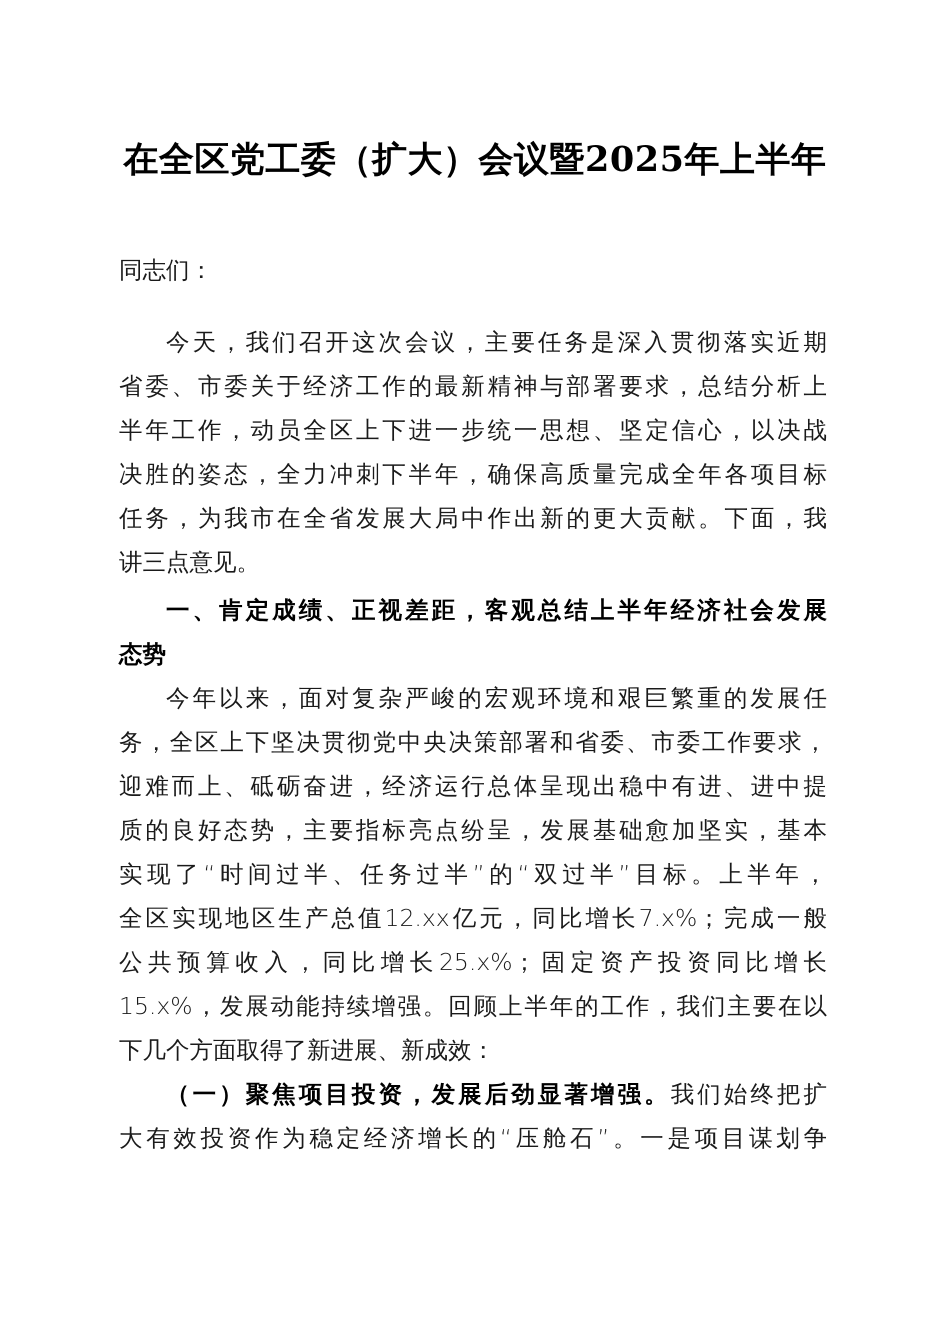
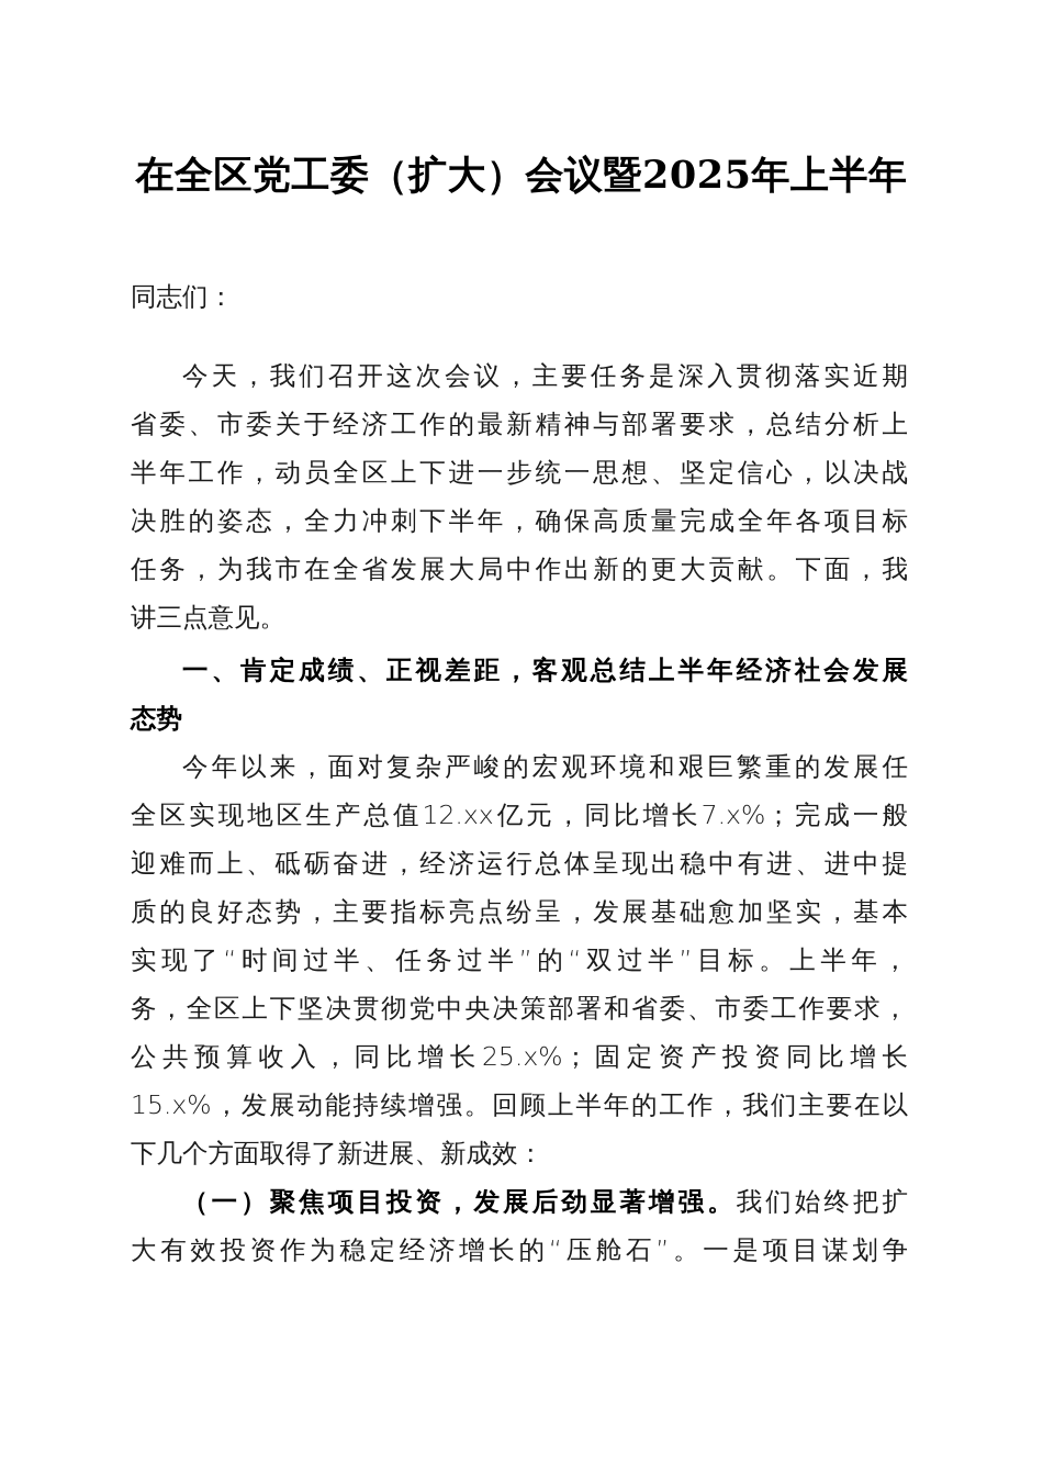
  在全区党工委（扩大）会议暨2025年上半年
  同志们：
  今天，我们召开这次会议，主要任务是深入贯彻落实近期
  省委、市委关于经济工作的最新精神与部署要求，总结分析上
  半年工作，动员全区上下进一步统一思想、坚定信心，以决战
  决胜的姿态，全力冲刺下半年，确保高质量完成全年各项目标
  任务，为我市在全省发展大局中作出新的更大贡献。下面，我
  讲三点意见。
  一、肯定成绩、正视差距，客观总结上半年经济社会发展
  态势
  今年以来，面对复杂严峻的宏观环境和艰巨繁重的发展任
- 务，全区上下坚决贯彻党中央决策部署和省委、市委工作要求，
+ 全区实现地区生产总值12.xx亿元，同比增长7.x%；完成一般
  迎难而上、砥砺奋进，经济运行总体呈现出稳中有进、进中提
  质的良好态势，主要指标亮点纷呈，发展基础愈加坚实，基本
  实现了“时间过半、任务过半”的“双过半”目标。上半年，
- 全区实现地区生产总值12.xx亿元，同比增长7.x%；完成一般
+ 务，全区上下坚决贯彻党中央决策部署和省委、市委工作要求，
  公共预算收入，同比增长25.x%；固定资产投资同比增长
  15.x%，发展动能持续增强。回顾上半年的工作，我们主要在以
  下几个方面取得了新进展、新成效：
  （一）聚焦项目投资，发展后劲显著增强。我们始终把扩
  大有效投资作为稳定经济增长的“压舱石”。一是项目谋划争
